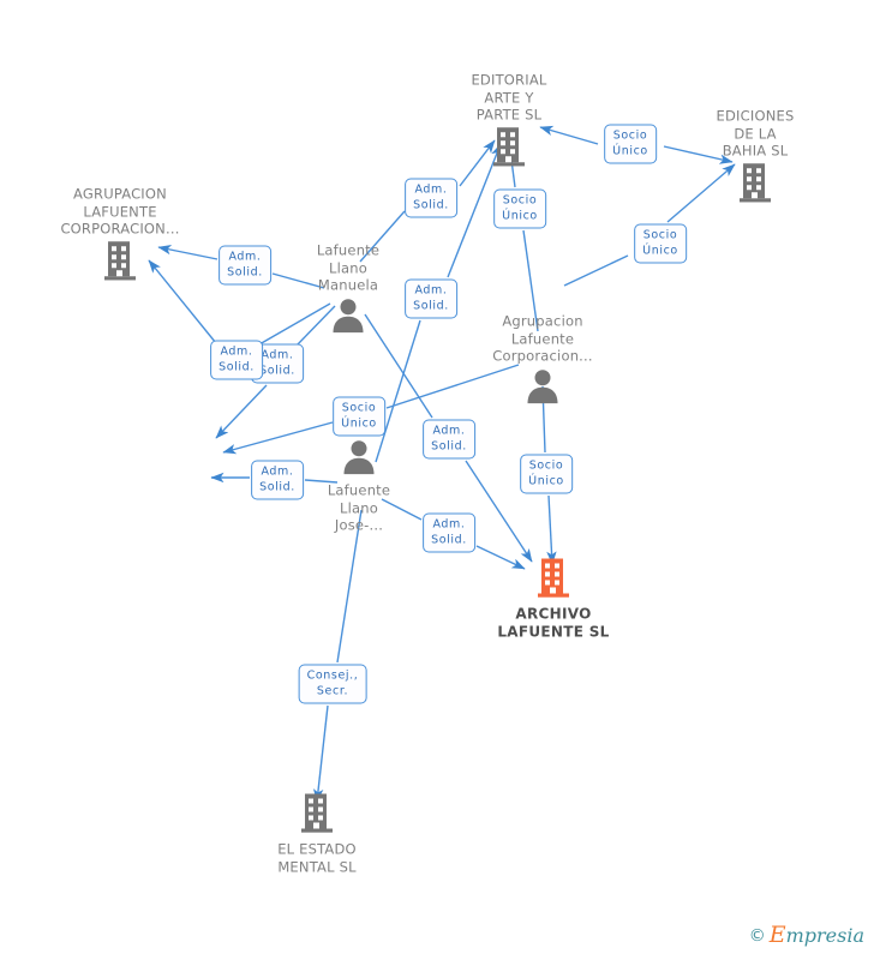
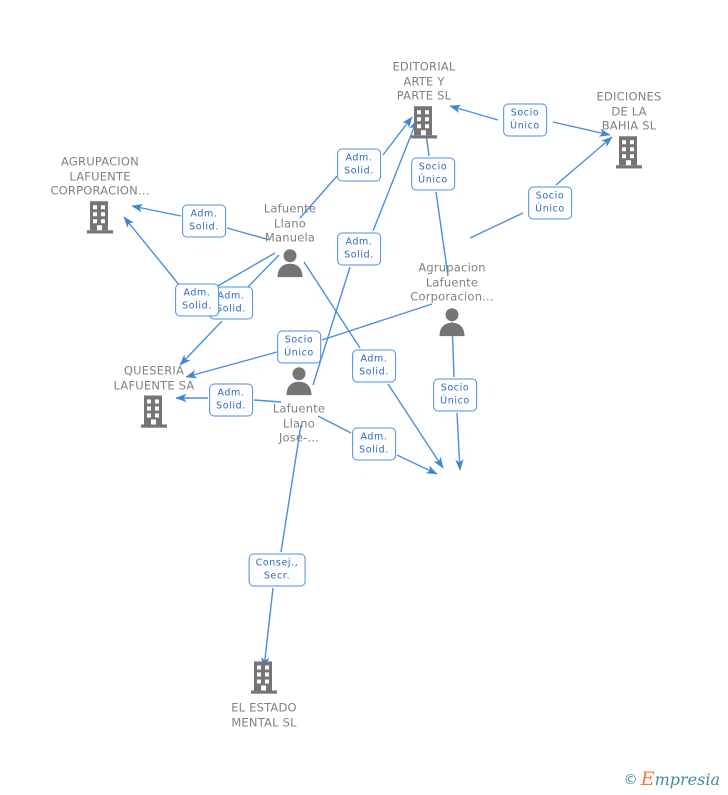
  EDITORIAL
  ARTE Y
  PARTE SL
  EDICIONES
  DE LA
  BAHIA SL
  AGRUPACION
  LAFUENTE
  CORPORACION...
  Lafuente
  Llano
  Manuela
  Agrupacion
  Lafuente
  Corporacion...
+ QUESERIA
+ LAFUENTE SA
  Lafuente
  Llano
  Jose-...
- ARCHIVO
- LAFUENTE SL
  EL ESTADO
  MENTAL SL
  Adm.
  Solid.
  Adm.
  Solid.
  Socio
  Único
  Socio
  Único
  Socio
  Único
  Adm.
  Solid.
  Adm.
  Solid.
  Adm.
  Solid.
  Socio
  Único
  Adm.
  Solid.
  Socio
  Único
  Adm.
  Solid.
  Adm.
  Solid.
  Consej.,
  Secr.
  ©
  E
  mpresia
